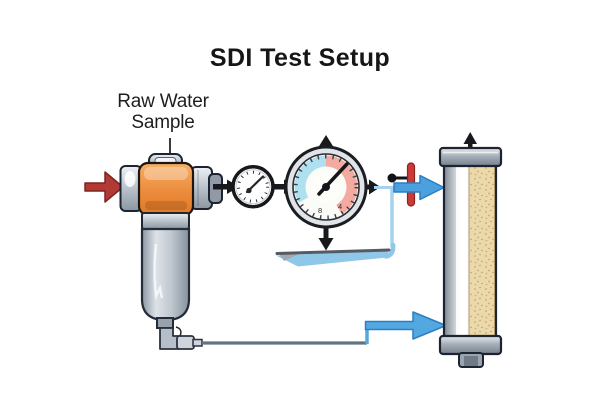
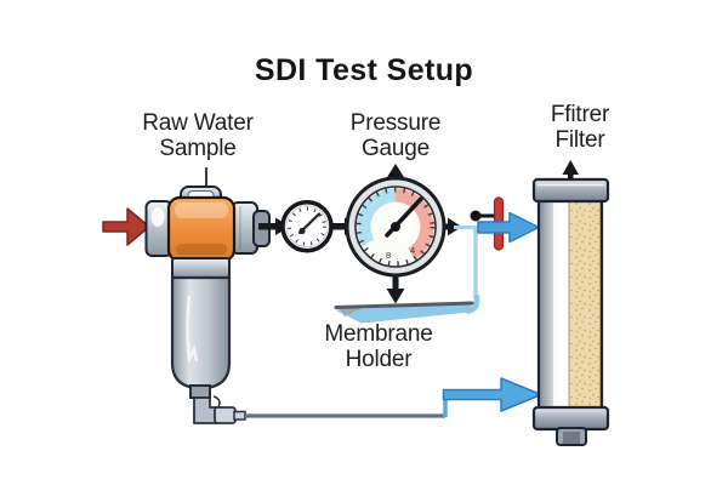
  8
  4
  SDI Test Setup
  Raw Water
  Sample
+ Pressure
+ Gauge
+ Membrane
+ Holder
+ Ffitrer
+ Filter
